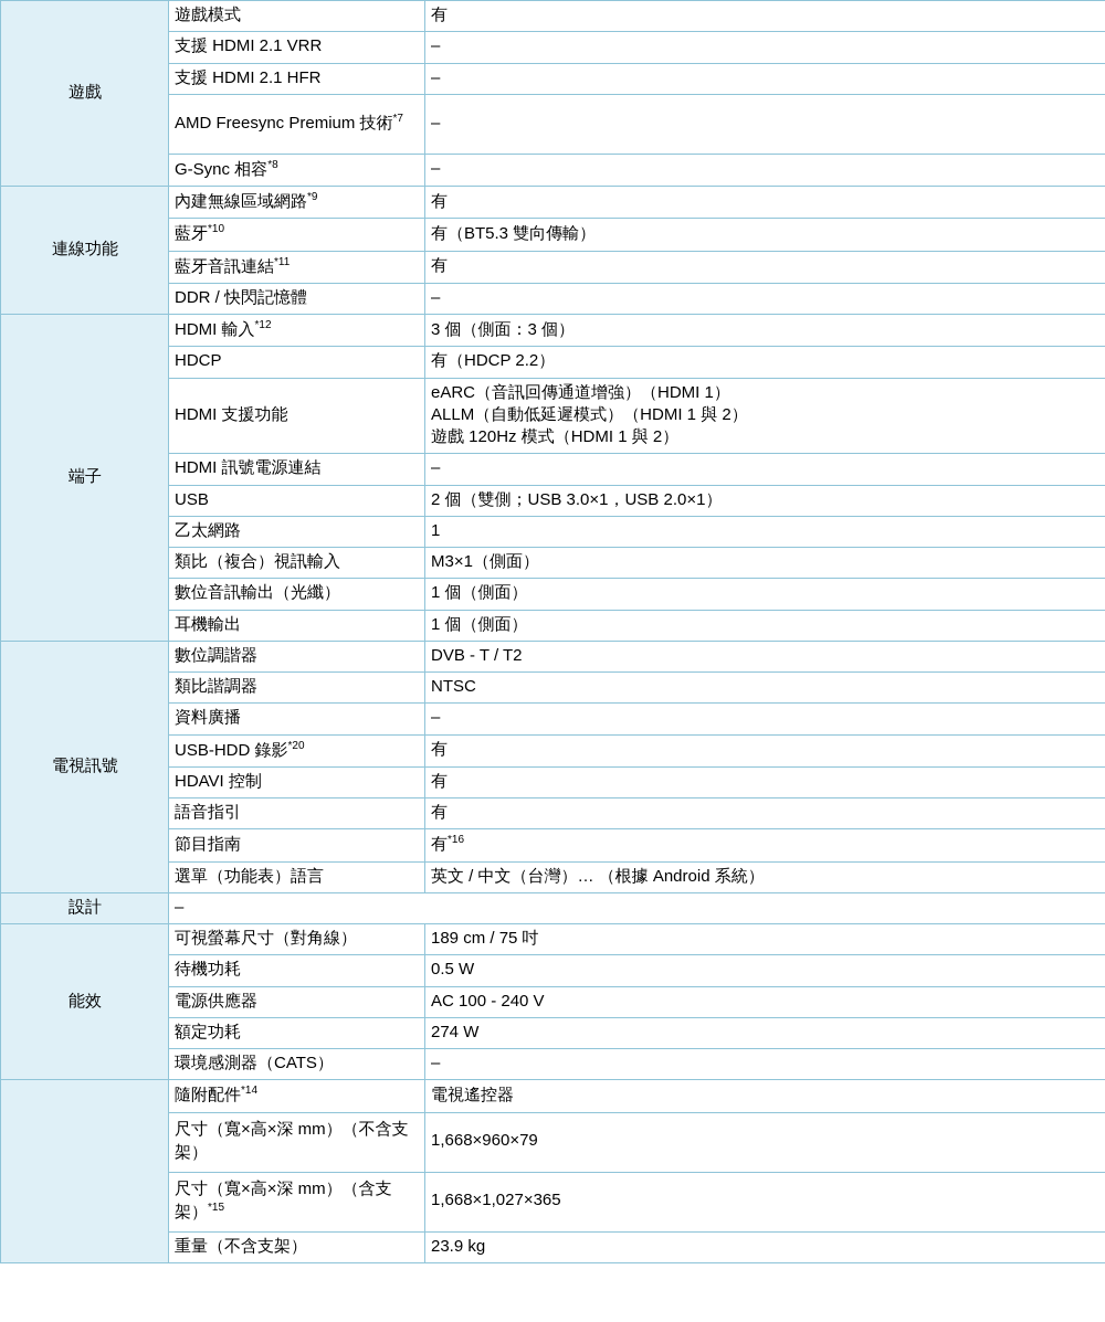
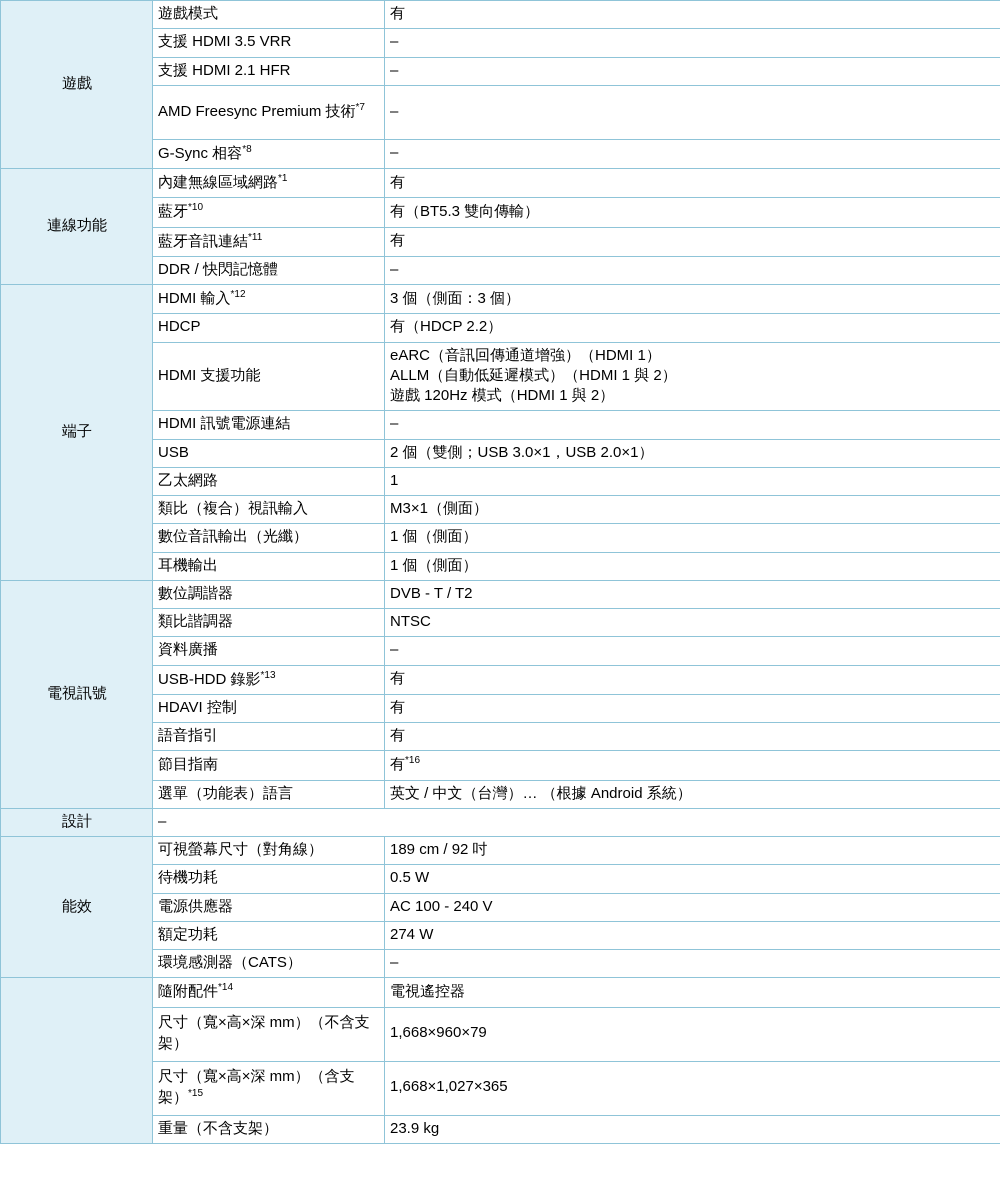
  遊戲	遊戲模式	有
- 支援 HDMI 2.1 VRR	–
+ 支援 HDMI 3.5 VRR	–
  支援 HDMI 2.1 HFR	–
  AMD Freesync Premium 技術*7	–
  G-Sync 相容*8	–
- 連線功能	內建無線區域網路*9	有
+ 連線功能	內建無線區域網路*1	有
  藍牙*10	有（BT5.3 雙向傳輸）
  藍牙音訊連結*11	有
  DDR / 快閃記憶體	–
  端子	HDMI 輸入*12	3 個（側面：3 個）
  HDCP	有（HDCP 2.2）
  HDMI 支援功能	eARC（音訊回傳通道增強）（HDMI 1）ALLM（自動低延遲模式）（HDMI 1 與 2）遊戲 120Hz 模式（HDMI 1 與 2）
  HDMI 訊號電源連結	–
  USB	2 個（雙側；USB 3.0×1，USB 2.0×1）
  乙太網路	1
  類比（複合）視訊輸入	M3×1（側面）
  數位音訊輸出（光纖）	1 個（側面）
  耳機輸出	1 個（側面）
  電視訊號	數位調諧器	DVB - T / T2
  類比諧調器	NTSC
  資料廣播	–
- USB-HDD 錄影*20	有
+ USB-HDD 錄影*13	有
  HDAVI 控制	有
  語音指引	有
  節目指南	有*16
  選單（功能表）語言	英文 / 中文（台灣）… （根據 Android 系統）
  設計	–
- 能效	可視螢幕尺寸（對角線）	189 cm / 75 吋
+ 能效	可視螢幕尺寸（對角線）	189 cm / 92 吋
  待機功耗	0.5 W
  電源供應器	AC 100 - 240 V
  額定功耗	274 W
  環境感測器（CATS）	–
  	隨附配件*14	電視遙控器
  尺寸（寬×高×深 mm）（不含支架）	1,668×960×79
  尺寸（寬×高×深 mm）（含支架）*15	1,668×1,027×365
  重量（不含支架）	23.9 kg
